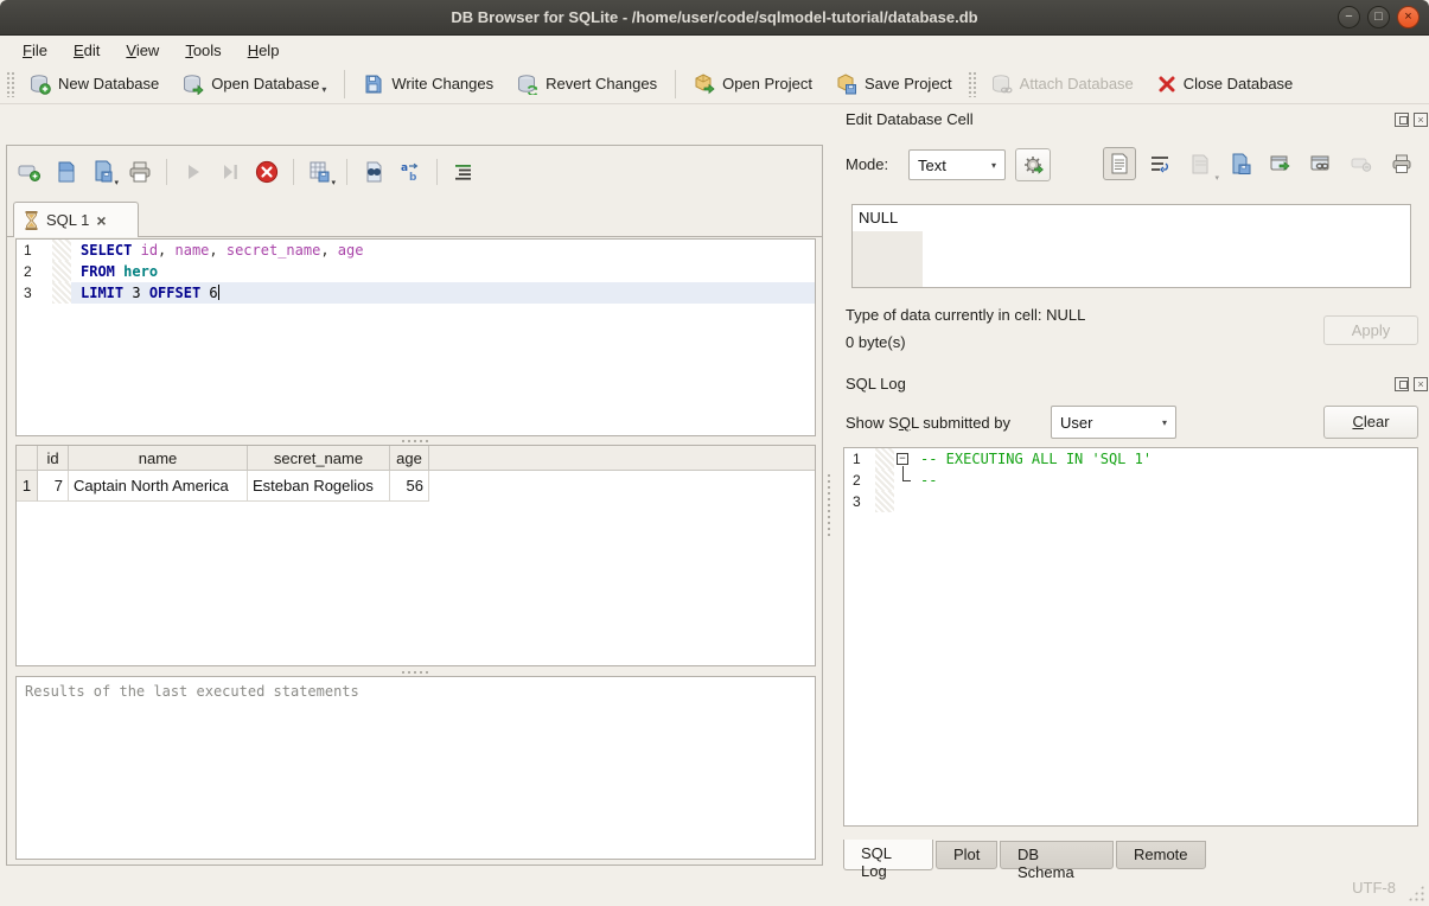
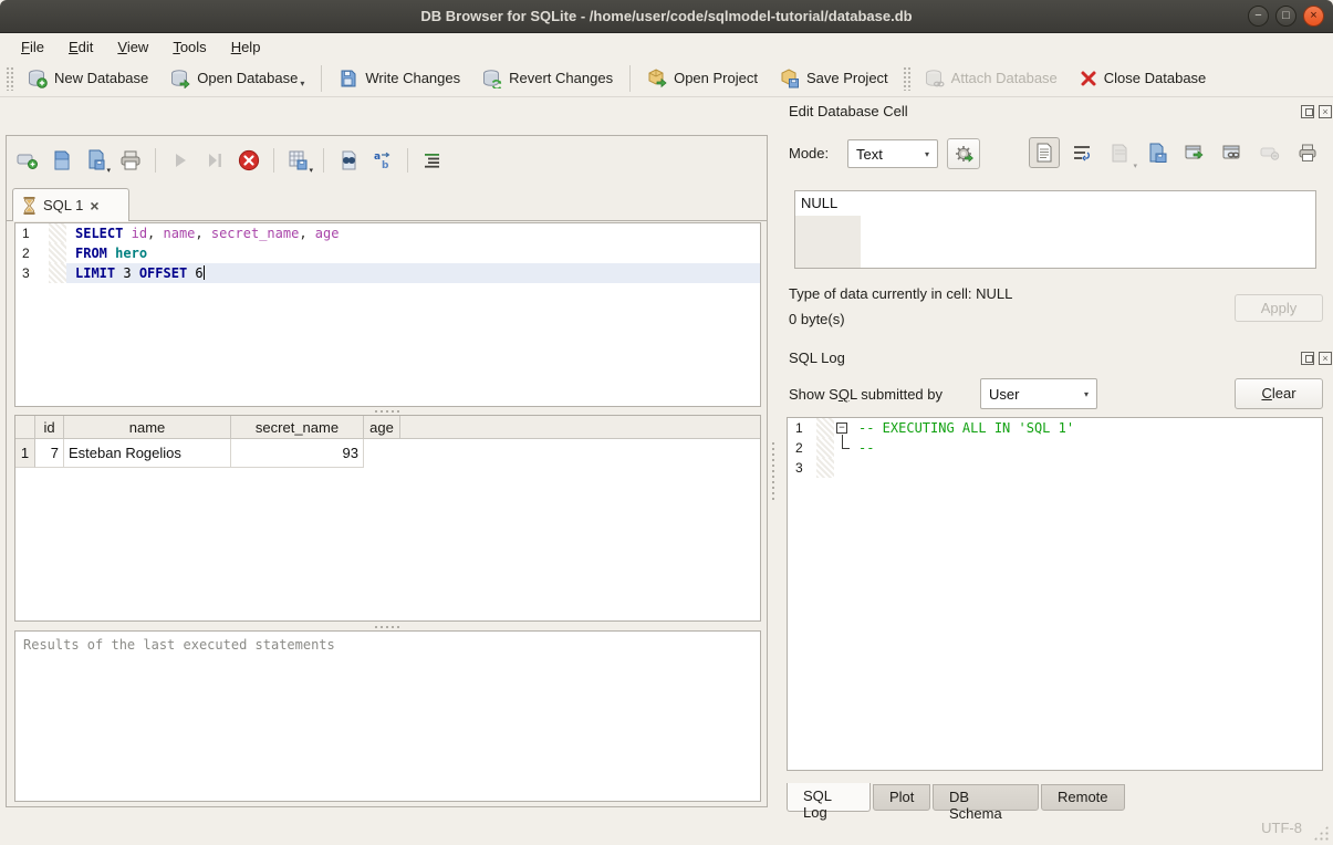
  DB Browser for SQLite - /home/user/code/sqlmodel-tutorial/database.db
  −
  □
  ×
  File
  Edit
  View
  Tools
  Help
  New Database
  Open Database
  ▾
  Write Changes
  Revert Changes
  Open Project
  Save Project
  Attach Database
  Close Database
  a
  b
  SQL 1
  ×
  1
  SELECT id, name, secret_name, age
  2
  FROM hero
  3
  LIMIT 3 OFFSET 6
  id
  name
  secret_name
  age
  1
  7
- Captain North America
  Esteban Rogelios
- 56
+ 93
  Results of the last executed statements
  Edit Database Cell
  ×
  Mode:
  Text
  ▾
  NULL
  Type of data currently in cell: NULL
  0 byte(s)
  Apply
  SQL Log
  ×
  Show SQL submitted by
  User
  ▾
  Clear
  1
  −
  -- EXECUTING ALL IN 'SQL 1'
  2
  --
  3
  SQL Log
  Plot
  DB Schema
  Remote
  UTF-8
